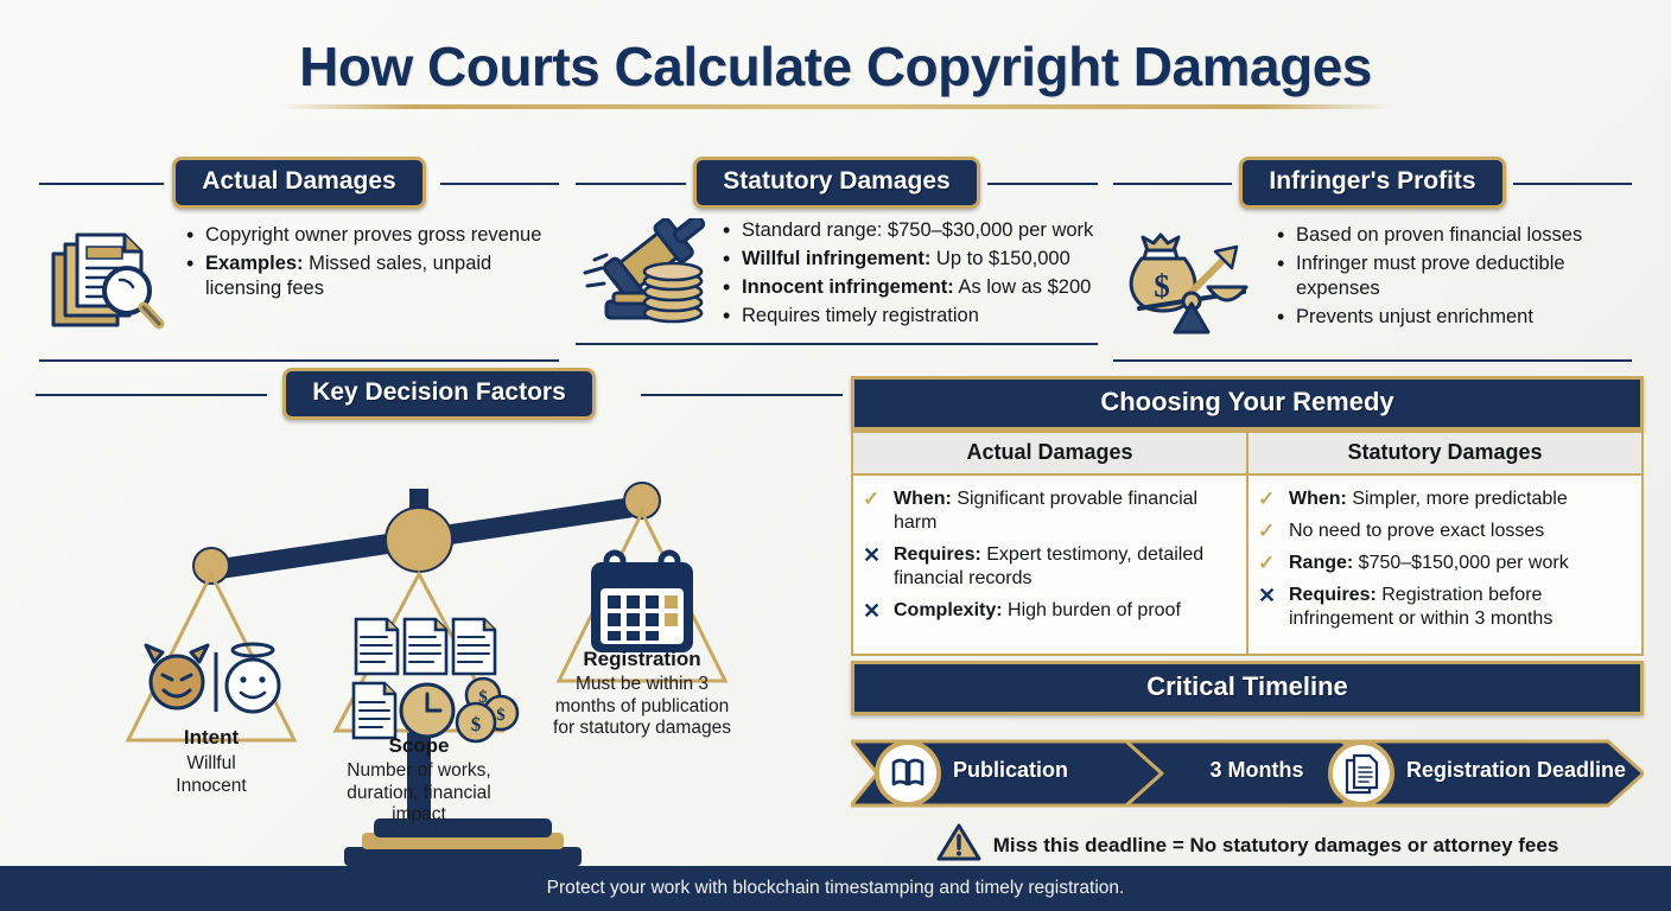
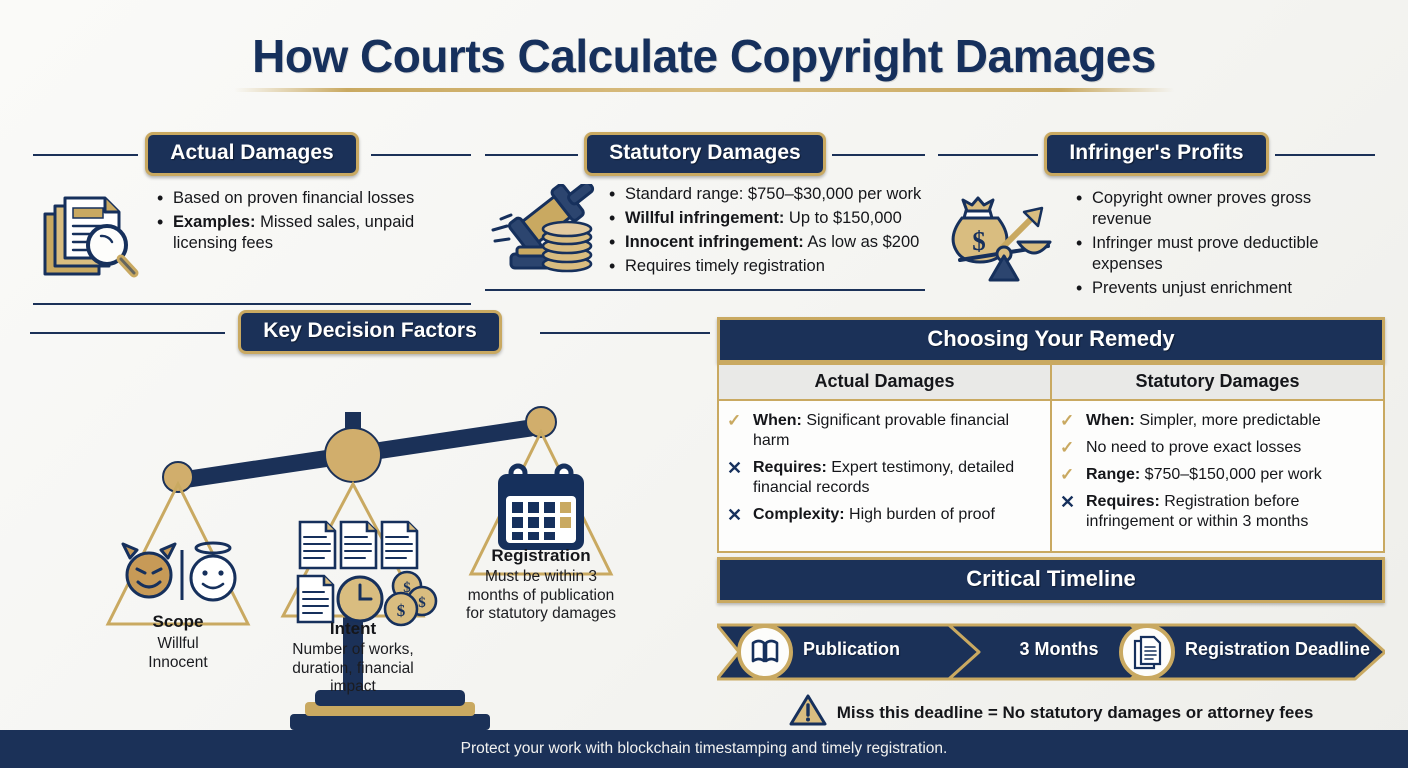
  How Courts Calculate Copyright Damages
  Actual Damages
- Copyright owner proves gross revenue
+ Based on proven financial losses
  Examples: Missed sales, unpaid licensing fees
  Statutory Damages
  Standard range: $750–$30,000 per work
  Willful infringement: Up to $150,000
  Innocent infringement: As low as $200
  Requires timely registration
  Infringer's Profits
  $
- Based on proven financial losses
+ Copyright owner proves gross revenue
  Infringer must prove deductible expenses
  Prevents unjust enrichment
  Key Decision Factors
  $
  $
  $
- Intent
+ Scope
  Willful
  Innocent
- Scope
+ Intent
  Number of works,
  duration, financial
  impact
  Registration
  Must be within 3
  months of publication
  for statutory damages
  Choosing Your Remedy
  Actual Damages	Statutory Damages
  ✓ When: Significant provable financial harm ✕ Requires: Expert testimony, detailed financial records ✕ Complexity: High burden of proof	✓ When: Simpler, more predictable ✓ No need to prove exact losses ✓ Range: $750–$150,000 per work ✕ Requires: Registration before infringement or within 3 months
  Critical Timeline
  Publication
  3 Months
  Registration Deadline
  Miss this deadline = No statutory damages or attorney fees
  Protect your work with blockchain timestamping and timely registration.
